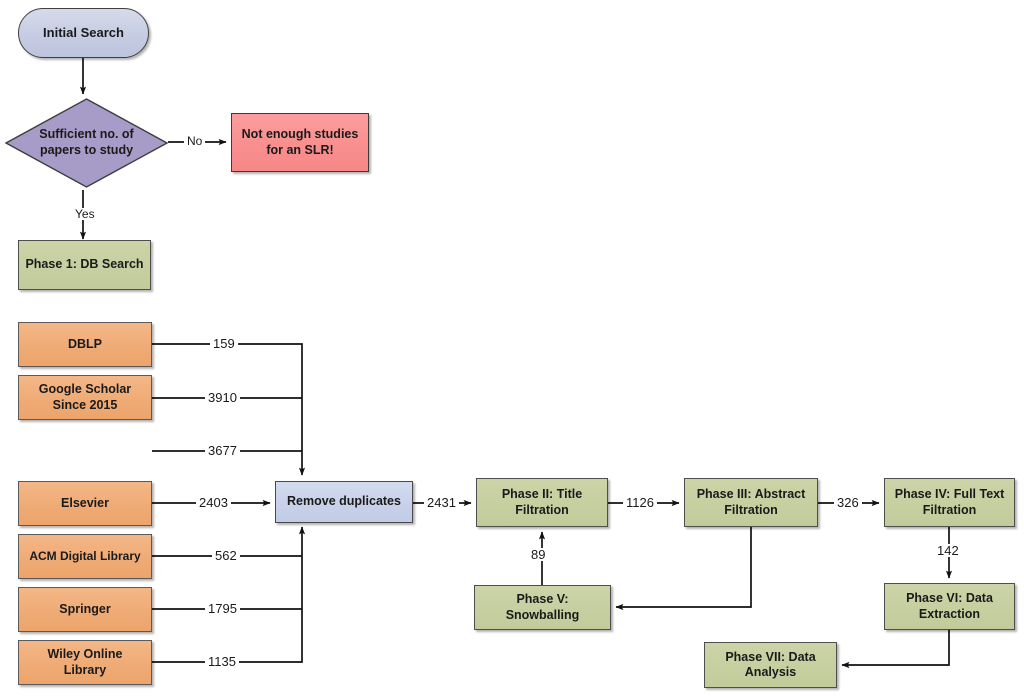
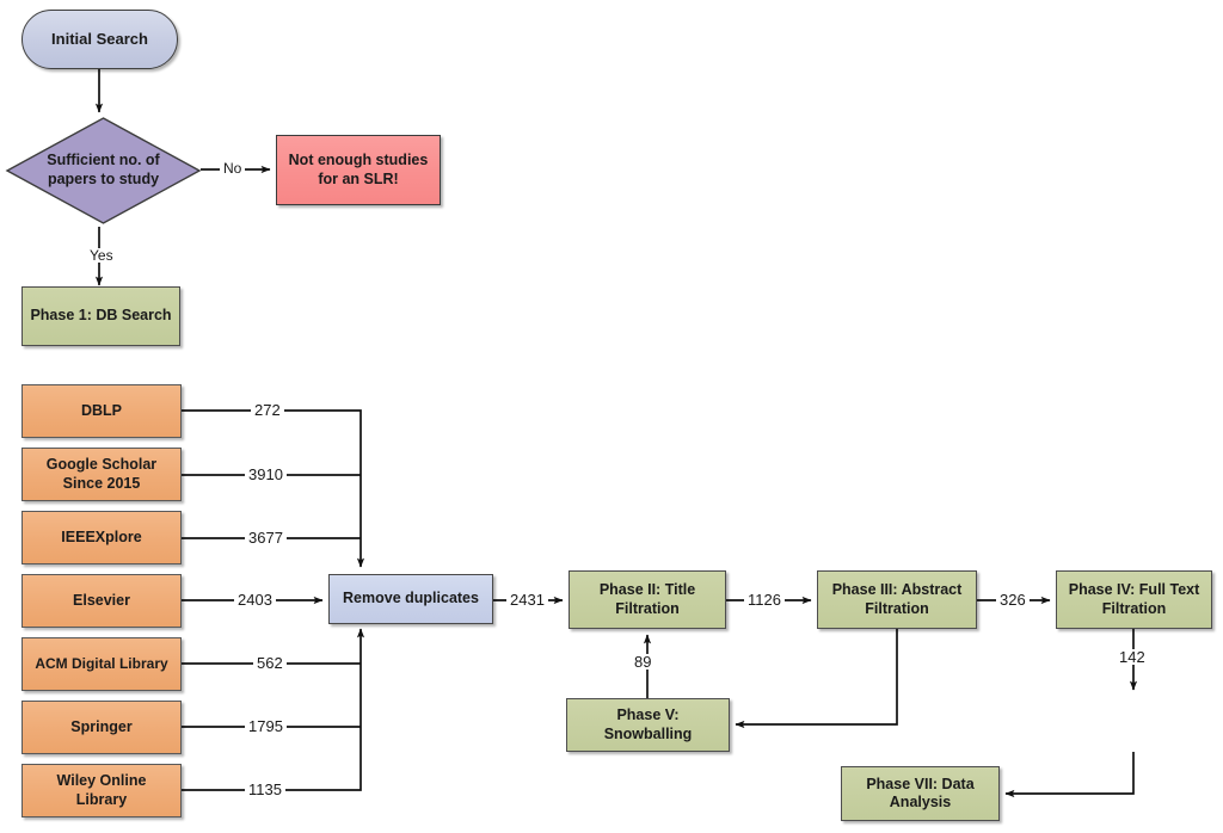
  Initial Search
  Sufficient no. of
  papers to study
  Not enough studies
  for an SLR!
  Phase 1: DB Search
  DBLP
  Google Scholar
  Since 2015
+ IEEEXplore
  Elsevier
  ACM Digital Library
  Springer
  Wiley Online
  Library
  Remove duplicates
  Phase II: Title
  Filtration
  Phase III: Abstract
  Filtration
  Phase IV: Full Text
  Filtration
  Phase V:
  Snowballing
- Phase VI: Data
- Extraction
  Phase VII: Data
  Analysis
  No
  Yes
- 159
+ 272
  3910
  3677
  2403
  562
  1795
  1135
  2431
  1126
  326
  89
  142
